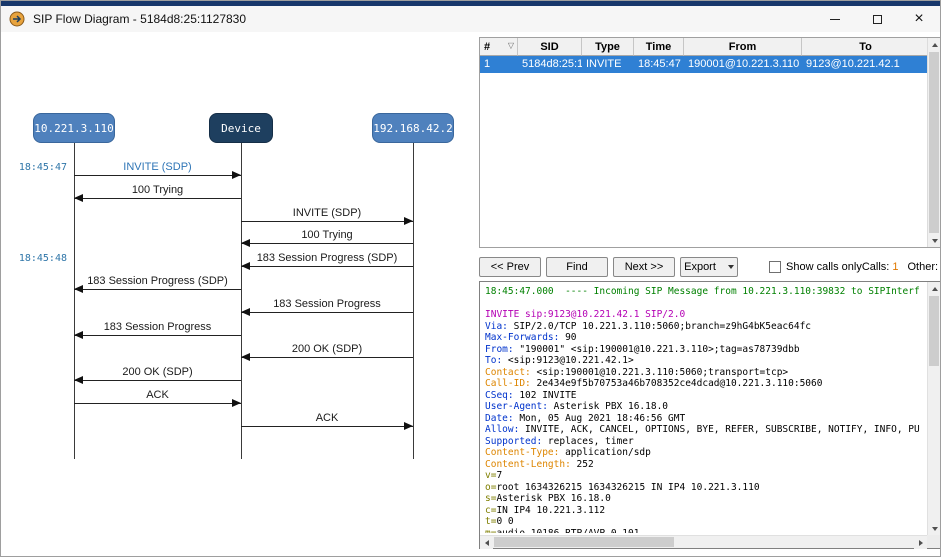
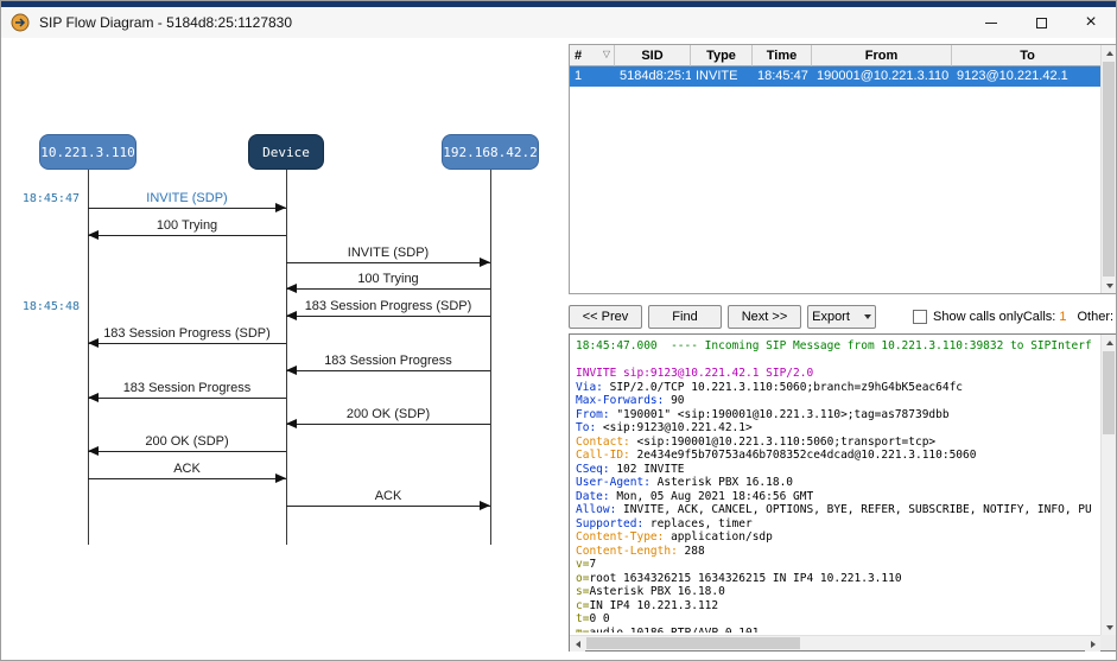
  10.221.3.110
  Device
  192.168.42.2
  18:45:47
  INVITE (SDP)
  100 Trying
  INVITE (SDP)
  100 Trying
  18:45:48
  183 Session Progress (SDP)
  183 Session Progress (SDP)
  183 Session Progress
  183 Session Progress
  200 OK (SDP)
  200 OK (SDP)
  ACK
  ACK
  SIP Flow Diagram - 5184d8:25:1127830
  ×
  #
  ▽
  SID
  Type
  Time
  From
  To
  1
  5184d8:25:1
  INVITE
  18:45:47
  190001@10.221.3.110
  9123@10.221.42.1
  << Prev
  Find
  Next >>
  Export
  Show calls only
  Calls:
  1
  Other:
  18:45:47.000 ---- Incoming SIP Message from 10.221.3.110:39832 to SIPInterf
  INVITE sip:9123@10.221.42.1 SIP/2.0
  Via: SIP/2.0/TCP 10.221.3.110:5060;branch=z9hG4bK5eac64fc
  Max-Forwards: 90
  From: "190001" <sip:190001@10.221.3.110>;tag=as78739dbb
  To: <sip:9123@10.221.42.1>
  Contact: <sip:190001@10.221.3.110:5060;transport=tcp>
  Call-ID: 2e434e9f5b70753a46b708352ce4dcad@10.221.3.110:5060
  CSeq: 102 INVITE
  User-Agent: Asterisk PBX 16.18.0
  Date: Mon, 05 Aug 2021 18:46:56 GMT
  Allow: INVITE, ACK, CANCEL, OPTIONS, BYE, REFER, SUBSCRIBE, NOTIFY, INFO, PU
  Supported: replaces, timer
  Content-Type: application/sdp
- Content-Length: 252
+ Content-Length: 288
  v=7
  o=root 1634326215 1634326215 IN IP4 10.221.3.110
  s=Asterisk PBX 16.18.0
  c=IN IP4 10.221.3.112
  t=0 0
